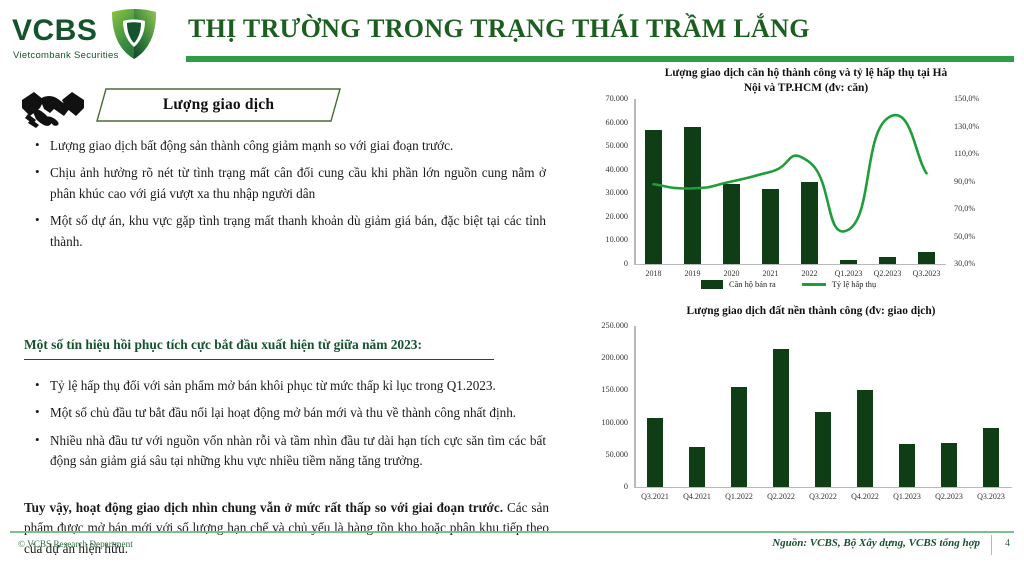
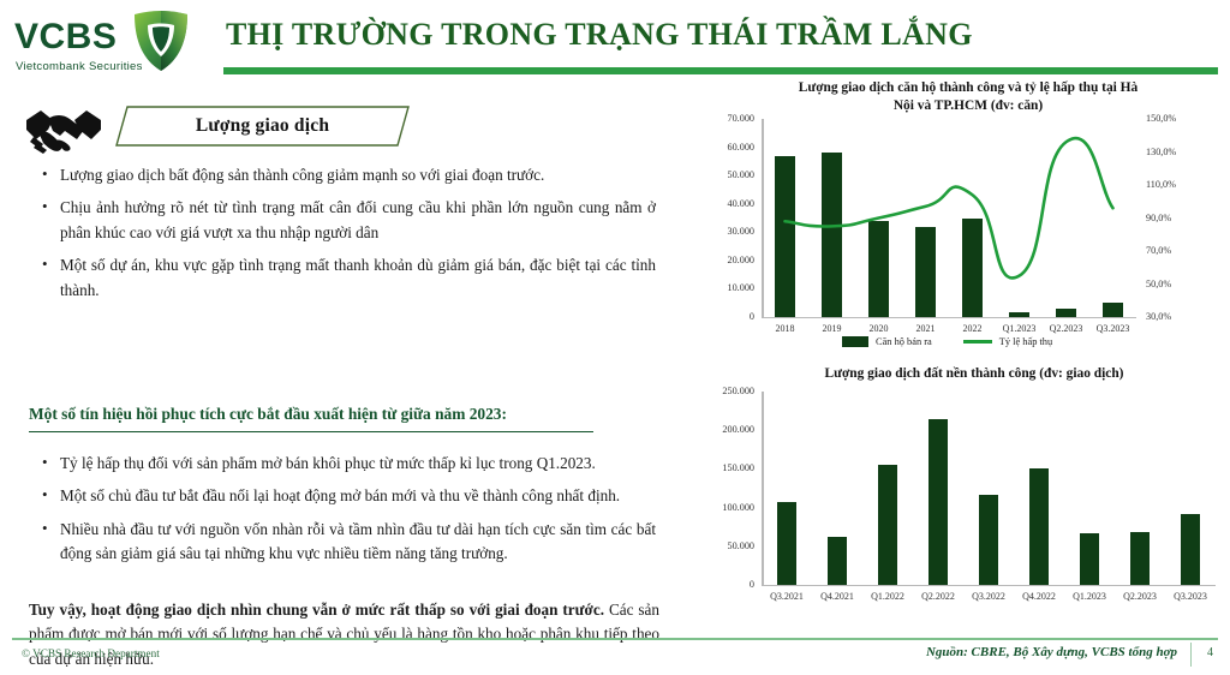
  VCBS
  Vietcombank Securities
  THỊ TRƯỜNG TRONG TRẠNG THÁI TRẦM LẮNG
  Lượng giao dịch
  Lượng giao dịch bất động sản thành công giảm mạnh so với giai đoạn trước.
  Chịu ảnh hưởng rõ nét từ tình trạng mất cân đối cung cầu khi phần lớn nguồn cung nằm ở phân khúc cao với giá vượt xa thu nhập người dân
  Một số dự án, khu vực gặp tình trạng mất thanh khoản dù giảm giá bán, đặc biệt tại các tỉnh thành.
  Một số tín hiệu hồi phục tích cực bắt đầu xuất hiện từ giữa năm 2023:
  Tỷ lệ hấp thụ đối với sản phẩm mở bán khôi phục từ mức thấp kỉ lục trong Q1.2023.
  Một số chủ đầu tư bắt đầu nối lại hoạt động mở bán mới và thu về thành công nhất định.
  Nhiều nhà đầu tư với nguồn vốn nhàn rỗi và tầm nhìn đầu tư dài hạn tích cực săn tìm các bất động sản giảm giá sâu tại những khu vực nhiều tiềm năng tăng trưởng.
  Tuy vậy, hoạt động giao dịch nhìn chung vẫn ở mức rất thấp so với giai đoạn trước. Các sản phẩm được mở bán mới với số lượng hạn chế và chủ yếu là hàng tồn kho hoặc phân khu tiếp theo của dự án hiện hữu.
  Lượng giao dịch căn hộ thành công và tỷ lệ hấp thụ tại Hà
  Nội và TP.HCM (đv: căn)
  0
  10.000
  20.000
  30.000
  40.000
  50.000
  60.000
  70.000
  30,0%
  50,0%
  70,0%
  90,0%
  110,0%
  130,0%
  150,0%
  2018
  2019
  2020
  2021
  2022
  Q1.2023
  Q2.2023
  Q3.2023
  Căn hộ bán ra
  Tỷ lệ hấp thụ
  Lượng giao dịch đất nền thành công (đv: giao dịch)
  0
  50.000
  100.000
  150.000
  200.000
  250.000
  Q3.2021
  Q4.2021
  Q1.2022
  Q2.2022
  Q3.2022
  Q4.2022
  Q1.2023
  Q2.2023
  Q3.2023
  © VCBS Research Department
- Nguồn: VCBS, Bộ Xây dựng, VCBS tổng hợp
+ Nguồn: CBRE, Bộ Xây dựng, VCBS tổng hợp
  4
